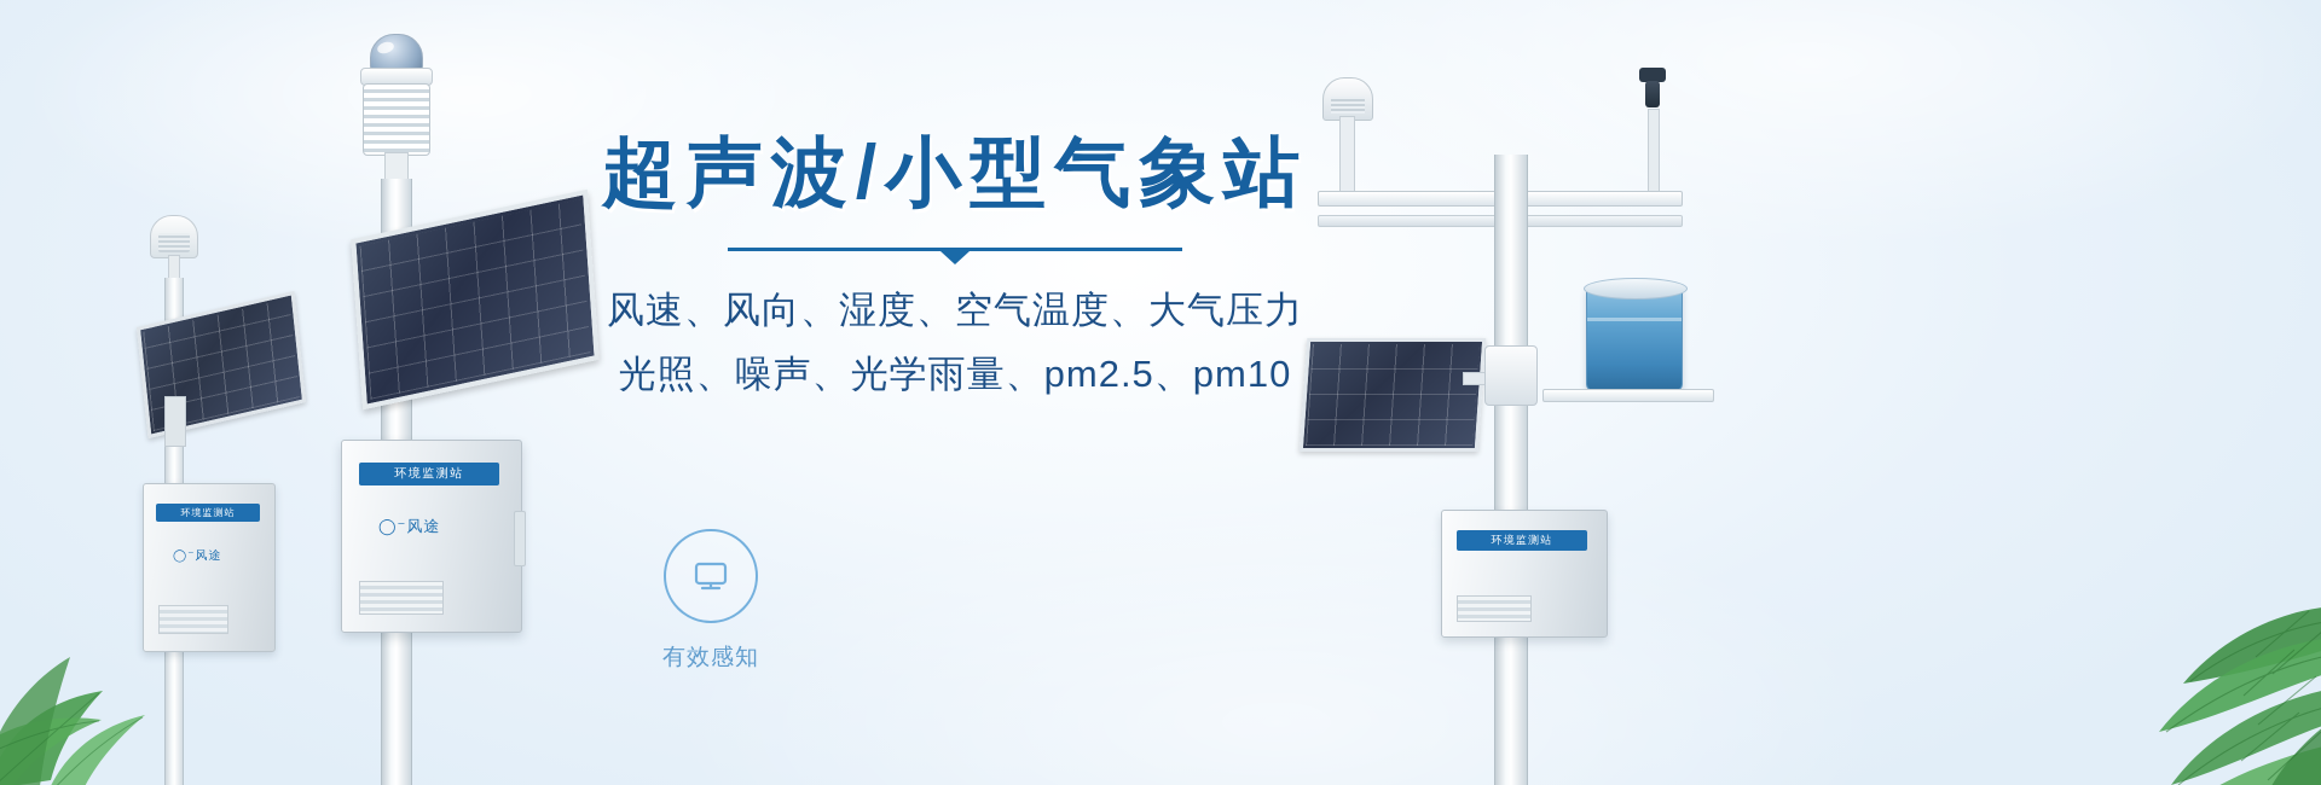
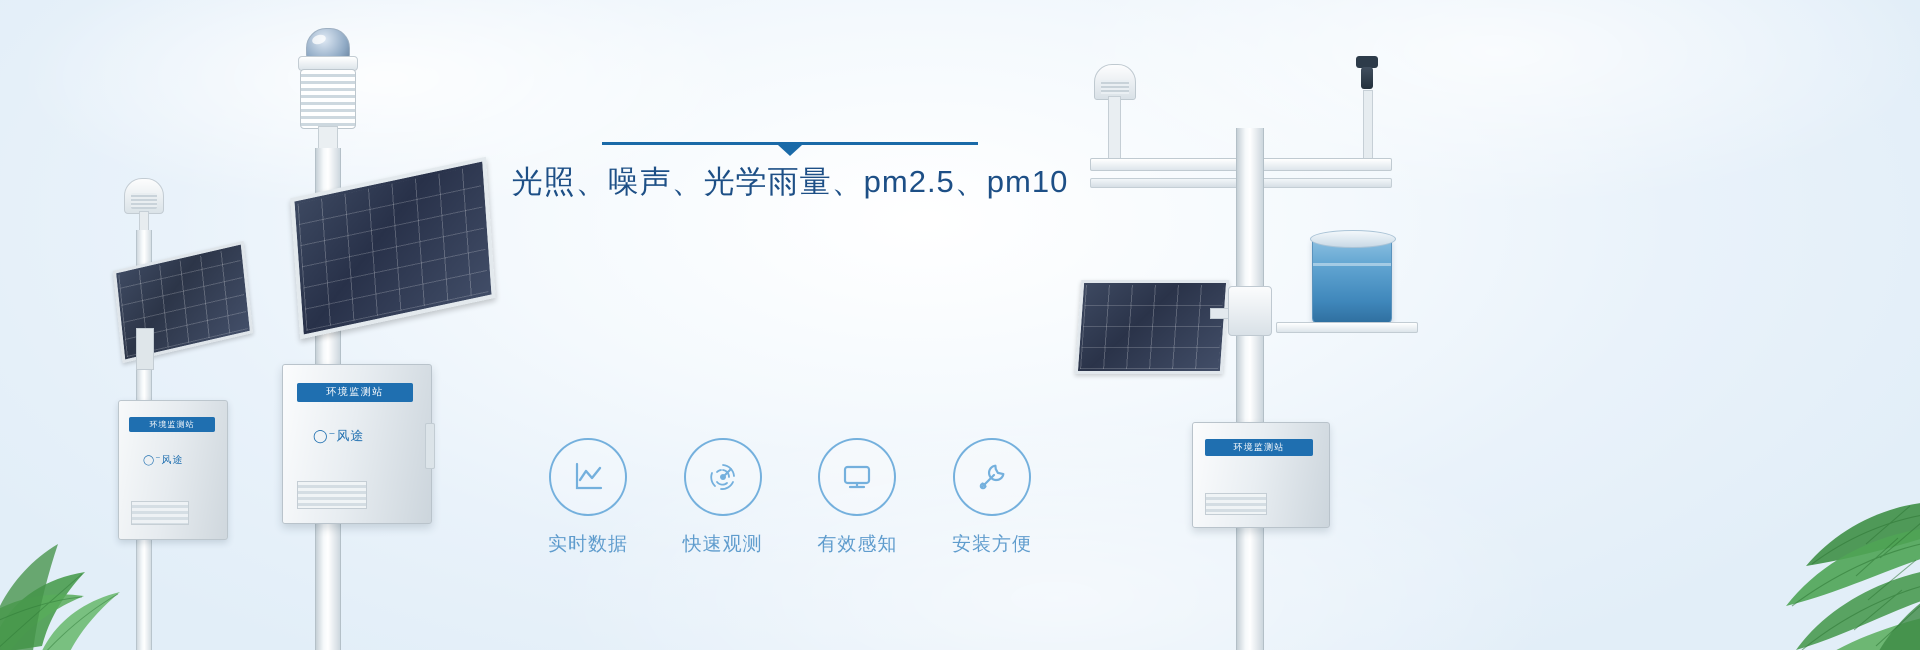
  环境监测站
  ◯⁻风途
  环境监测站
  ◯⁻风途
  环境监测站
- 超声波/小型气象站
- 风速、风向、湿度、空气温度、大气压力
  光照、噪声、光学雨量、pm2.5、pm10
+ 实时数据
+ 快速观测
  有效感知
+ 安装方便
